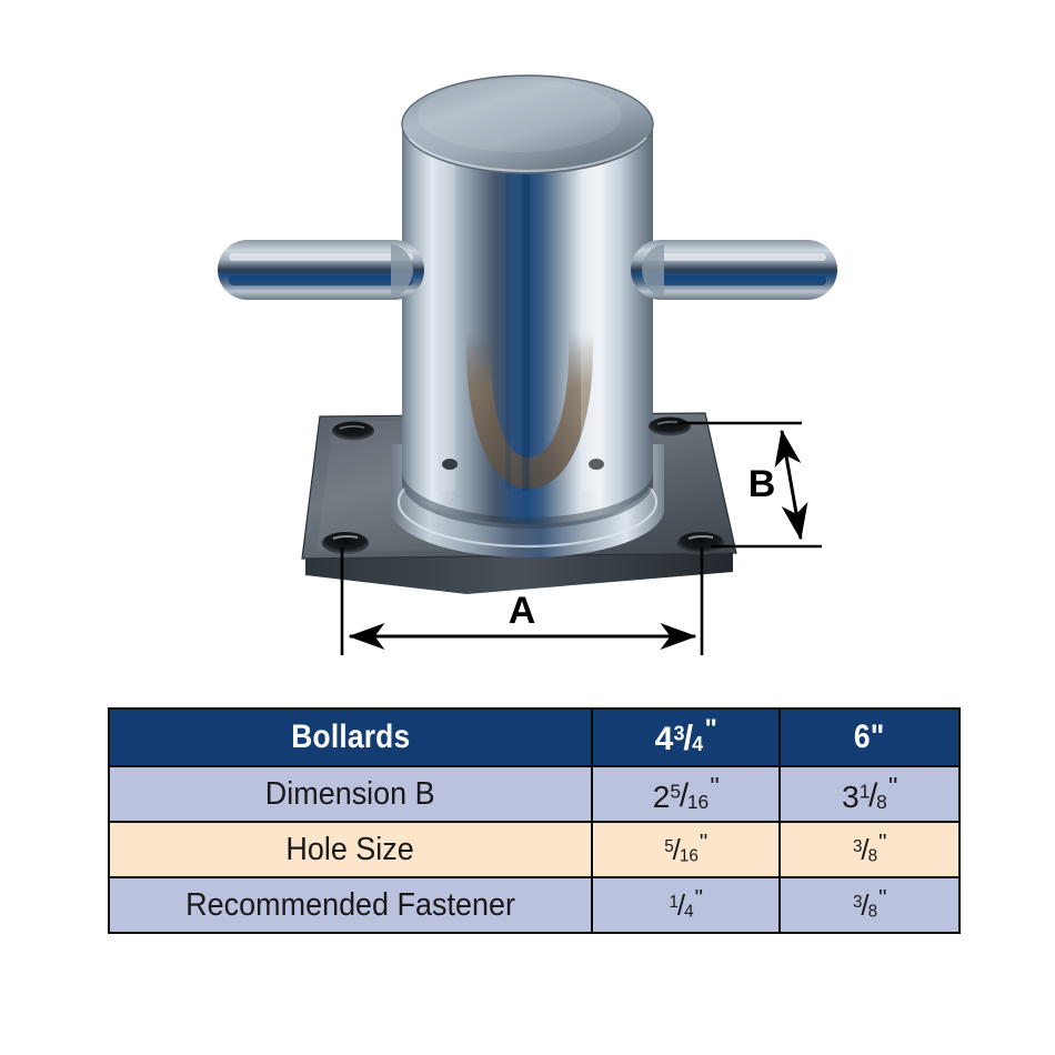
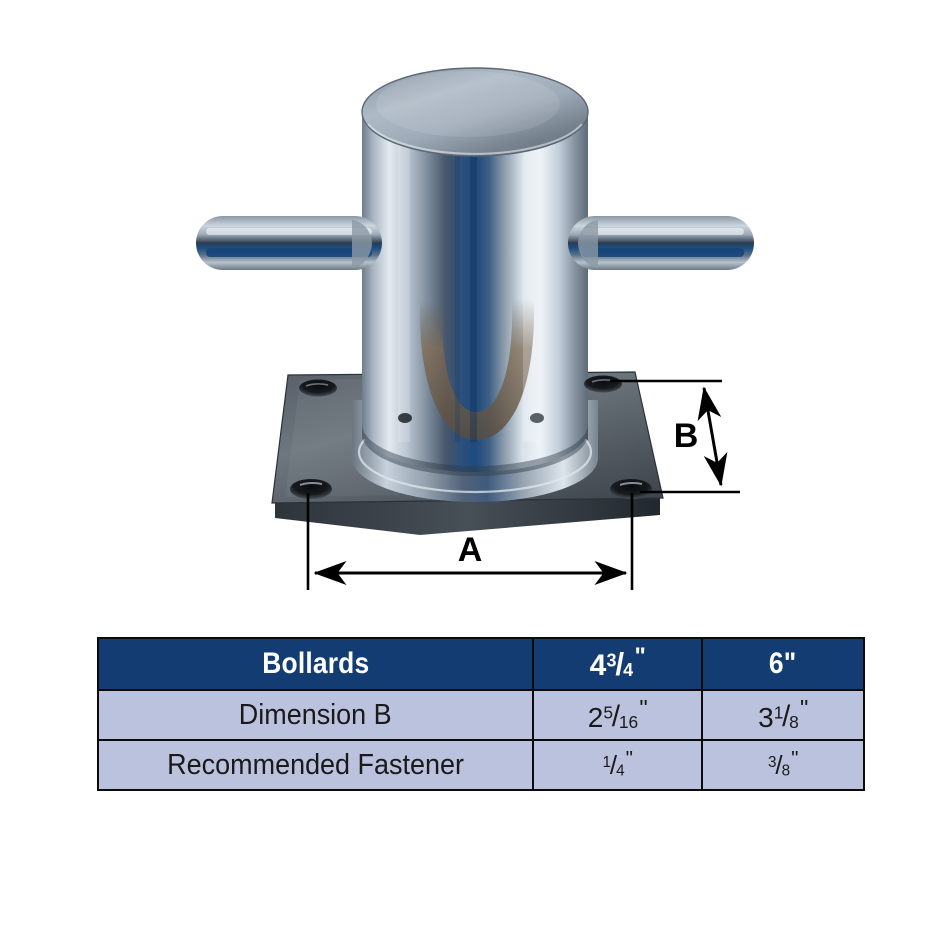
  B
  A
  Bollards	43/4"	6"
  Dimension B	25/16"	31/8"
- Hole Size	5/16"	3/8"
  Recommended Fastener	1/4"	3/8"
